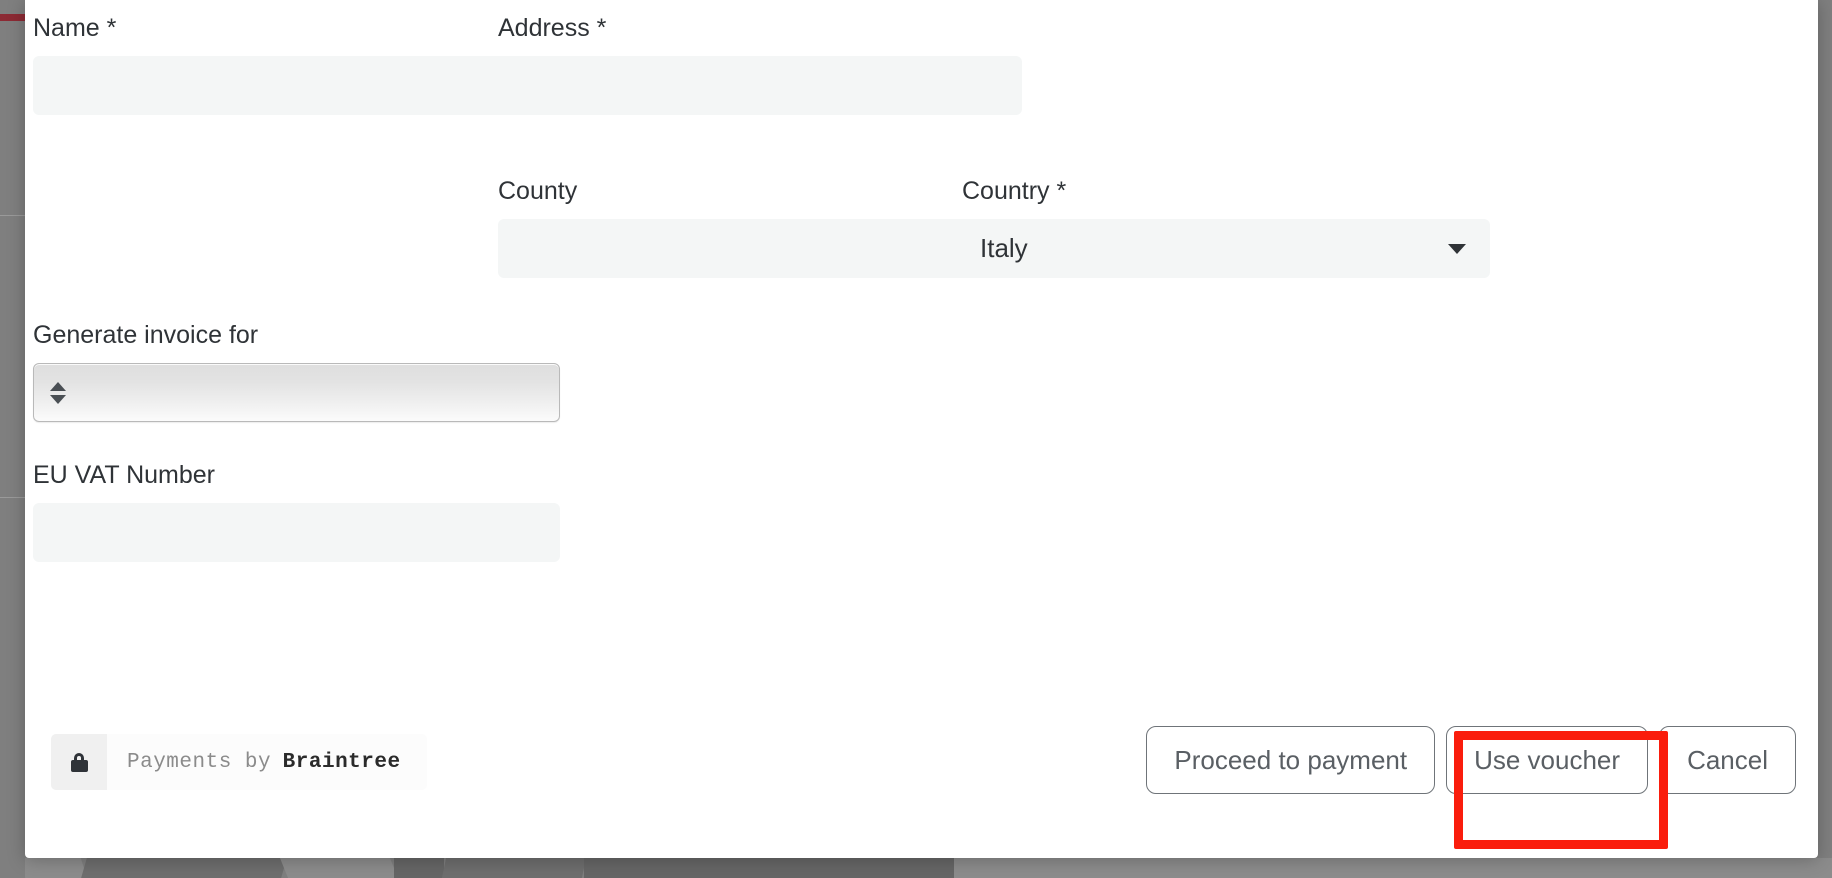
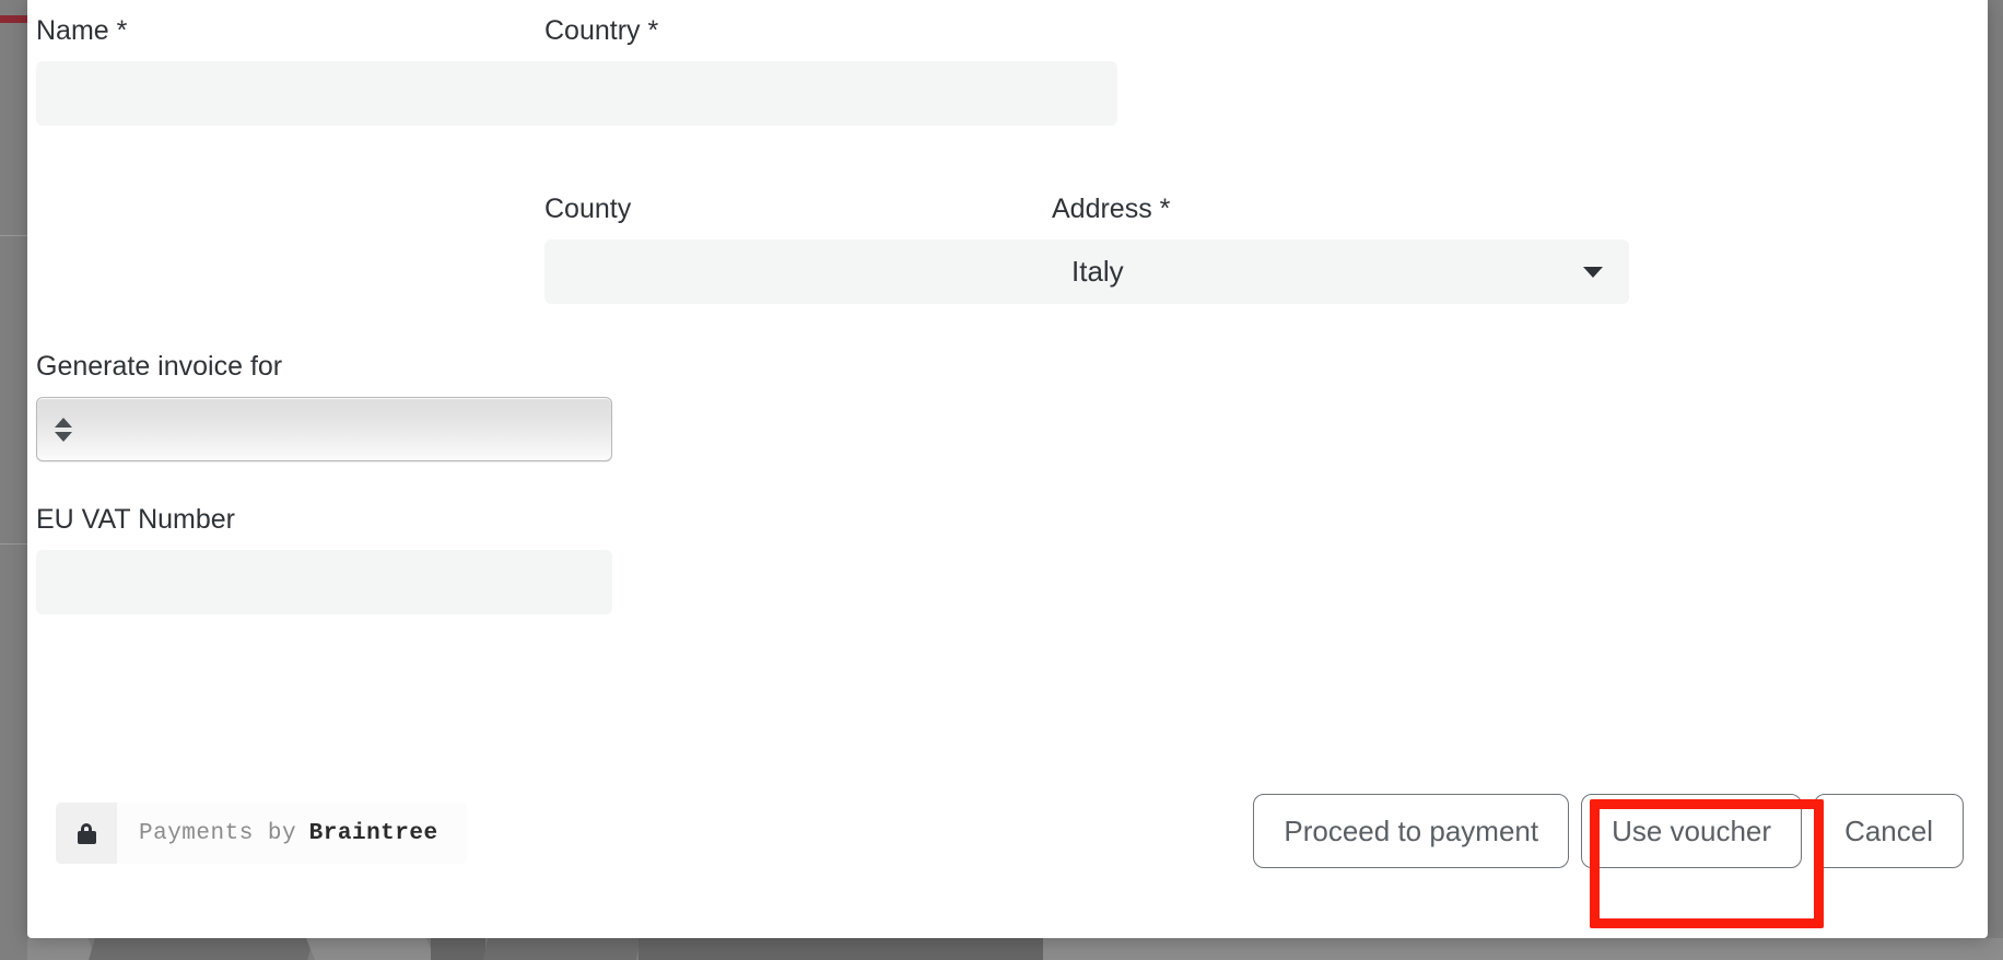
  Name *
- Address *
+ Country *
  County
- Country *
+ Address *
  Italy
  Generate invoice for
  EU VAT Number
  Payments by
  Braintree
  Proceed to payment
  Use voucher
  Cancel
